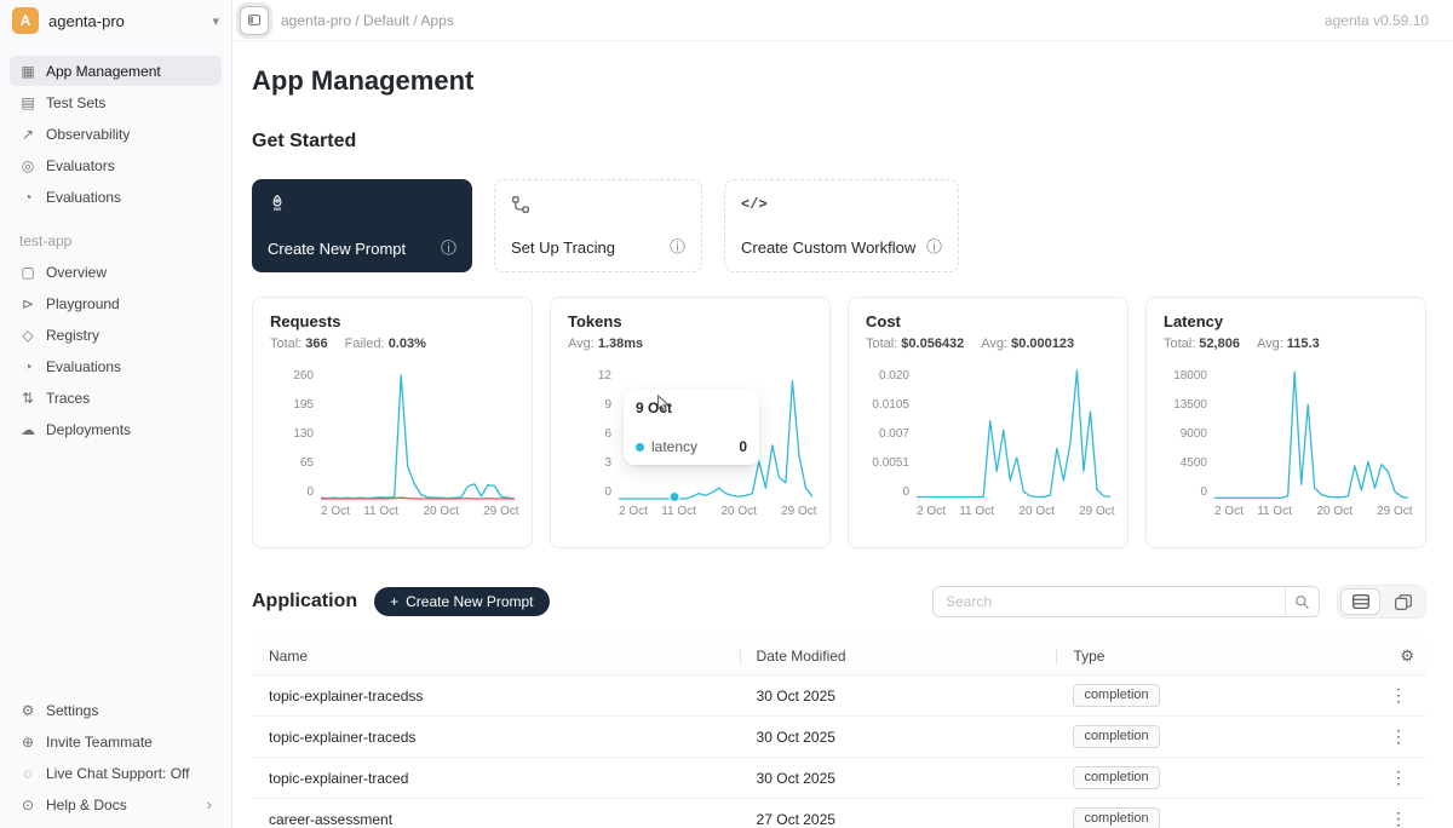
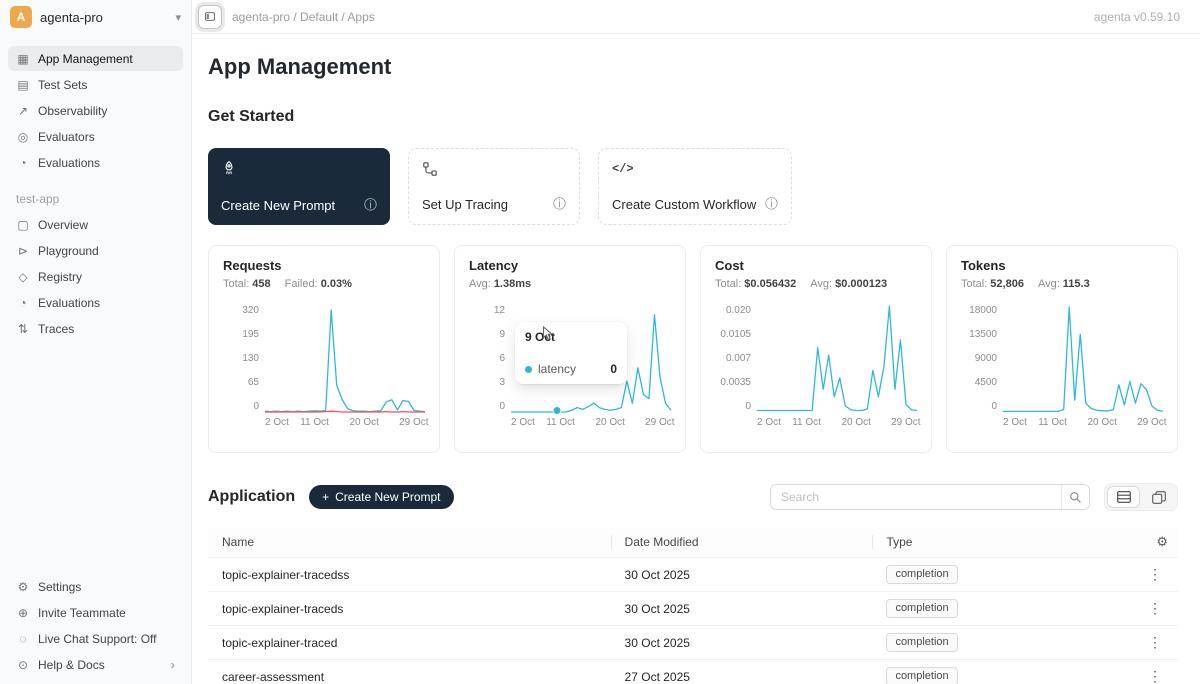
  A
  agenta-pro
  ▾
  ▦
  App Management
  ▤
  Test Sets
  ↗
  Observability
  ◎
  Evaluators
  ◔
  Evaluations
  test-app
  ▢
  Overview
  ⊳
  Playground
  ◇
  Registry
  ◔
  Evaluations
  ⇅
  Traces
- ☁
- Deployments
  ⚙
  Settings
  ⊕
  Invite Teammate
  ◌
  Live Chat Support: Off
  ⊙
  Help & Docs
  ›
  agenta-pro / Default / Apps
  agenta v0.59.10
  App Management
  Get Started
  Create New Prompt
  ⓘ
  Set Up Tracing
  ⓘ
  </>
  Create Custom Workflow
  ⓘ
  Requests
- Total: 366
+ Total: 458
  Failed: 0.03%
- 260
+ 320
  195
  130
  65
  0
  2 Oct
  11 Oct
  20 Oct
  29 Oct
- Tokens
+ Latency
  Avg: 1.38ms
  12
  9
  6
  3
  0
  9 Ot
  latency
  0
  2 Oct
  11 Oct
  20 Oct
  29 Oct
  Cost
  Total: $0.056432
  Avg: $0.000123
  0.020
  0.0105
  0.007
- 0.0051
+ 0.0035
  0
  2 Oct
  11 Oct
  20 Oct
  29 Oct
- Latency
+ Tokens
  Total: 52,806
  Avg: 115.3
  18000
  13500
  9000
  4500
  0
  2 Oct
  11 Oct
  20 Oct
  29 Oct
  Application
  +
  Create New Prompt
  Search
  Name
  Date Modified
  Type
  ⚙
  topic-explainer-tracedss
  30 Oct 2025
  completion
  ⋮
  topic-explainer-traceds
  30 Oct 2025
  completion
  ⋮
  topic-explainer-traced
  30 Oct 2025
  completion
  ⋮
  career-assessment
  27 Oct 2025
  completion
  ⋮
